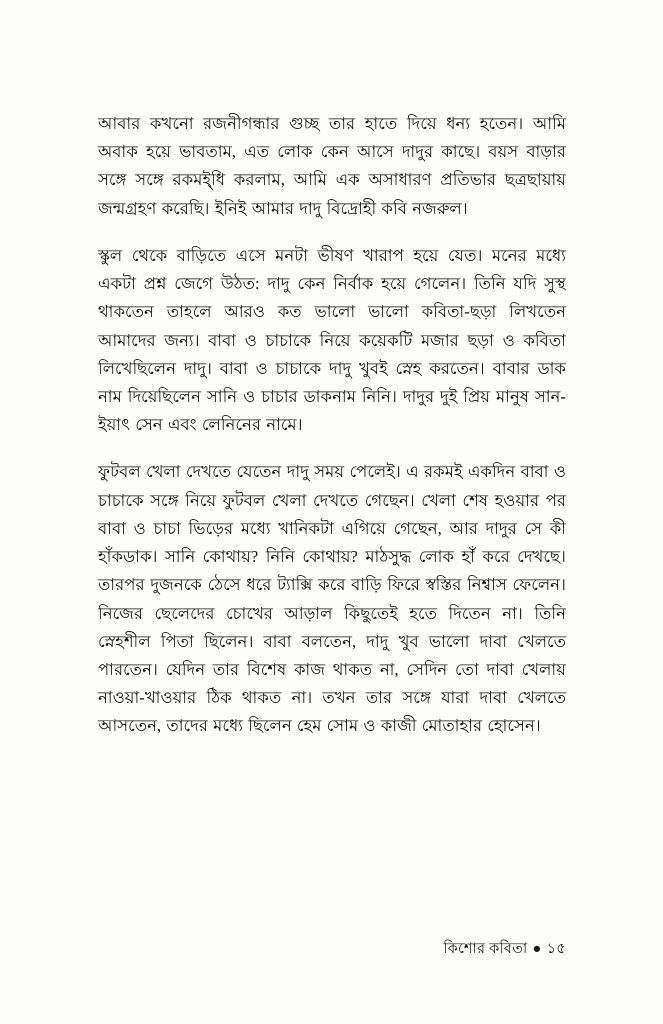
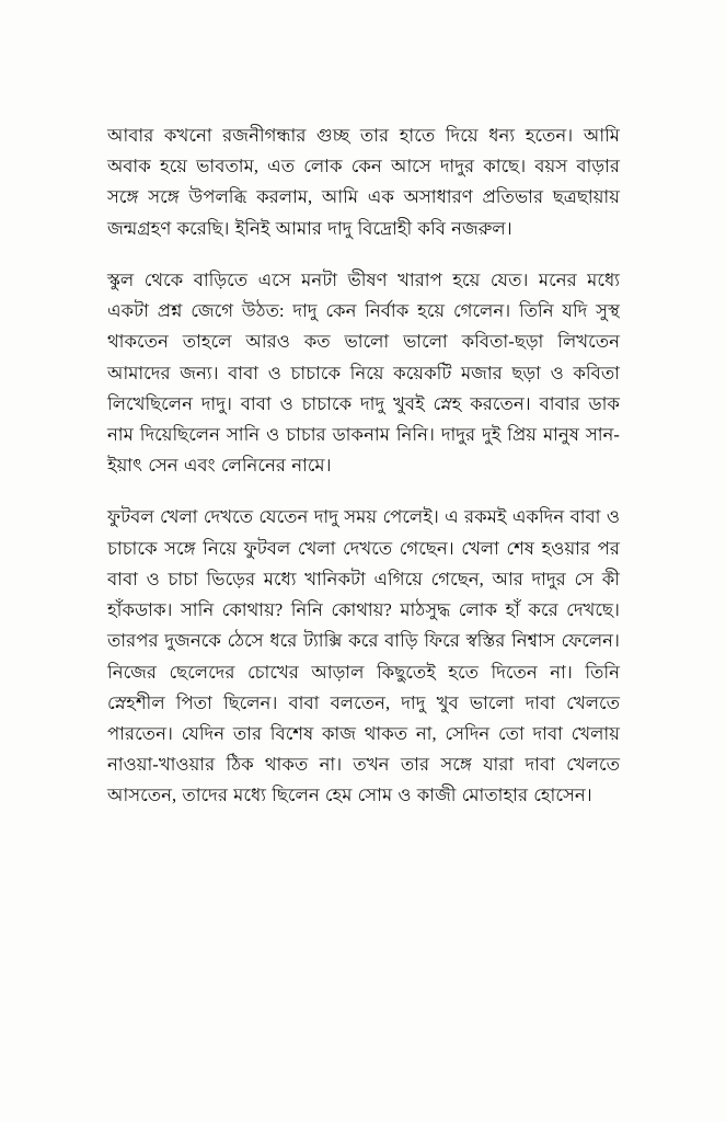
- আবার কখনো রজনীগন্ধার গুচ্ছ তার হাতে দিয়ে ধন্য হতেন। আমি অবাক হয়ে ভাবতাম, এত লোক কেন আসে দাদুর কাছে। বয়স বাড়ার সঙ্গে সঙ্গে রকমই্ধি করলাম, আমি এক অসাধারণ প্রতিভার ছত্রছায়ায় জন্মগ্রহণ করেছি। ইনিই আমার দাদু বিদ্রোহী কবি নজরুল।
+ আবার কখনো রজনীগন্ধার গুচ্ছ তার হাতে দিয়ে ধন্য হতেন। আমি অবাক হয়ে ভাবতাম, এত লোক কেন আসে দাদুর কাছে। বয়স বাড়ার সঙ্গে সঙ্গে উপলব্ধি করলাম, আমি এক অসাধারণ প্রতিভার ছত্রছায়ায় জন্মগ্রহণ করেছি। ইনিই আমার দাদু বিদ্রোহী কবি নজরুল।
  স্কুল থেকে বাড়িতে এসে মনটা ভীষণ খারাপ হয়ে যেত। মনের মধ্যে একটা প্রশ্ন জেগে উঠত: দাদু কেন নির্বাক হয়ে গেলেন। তিনি যদি সুস্থ থাকতেন তাহলে আরও কত ভালো ভালো কবিতা-ছড়া লিখতেন আমাদের জন্য। বাবা ও চাচাকে নিয়ে কয়েকটি মজার ছড়া ও কবিতা লিখেছিলেন দাদু। বাবা ও চাচাকে দাদু খুবই স্নেহ করতেন। বাবার ডাক নাম দিয়েছিলেন সানি ও চাচার ডাকনাম নিনি। দাদুর দুই প্রিয় মানুষ সান-ইয়াৎ সেন এবং লেনিনের নামে।
  ফুটবল খেলা দেখতে যেতেন দাদু সময় পেলেই। এ রকমই একদিন বাবা ও চাচাকে সঙ্গে নিয়ে ফুটবল খেলা দেখতে গেছেন। খেলা শেষ হওয়ার পর বাবা ও চাচা ভিড়ের মধ্যে খানিকটা এগিয়ে গেছেন, আর দাদুর সে কী হাঁকডাক। সানি কোথায়? নিনি কোথায়? মাঠসুদ্ধ লোক হাঁ করে দেখছে। তারপর দুজনকে ঠেসে ধরে ট্যাক্সি করে বাড়ি ফিরে স্বস্তির নিশ্বাস ফেলেন। নিজের ছেলেদের চোখের আড়াল কিছুতেই হতে দিতেন না। তিনি স্নেহশীল পিতা ছিলেন। বাবা বলতেন, দাদু খুব ভালো দাবা খেলতে পারতেন। যেদিন তার বিশেষ কাজ থাকত না, সেদিন তো দাবা খেলায় নাওয়া-খাওয়ার ঠিক থাকত না। তখন তার সঙ্গে যারা দাবা খেলতে আসতেন, তাদের মধ্যে ছিলেন হেম সোম ও কাজী মোতাহার হোসেন।
- কিশোর কবিতা ● ১৫
